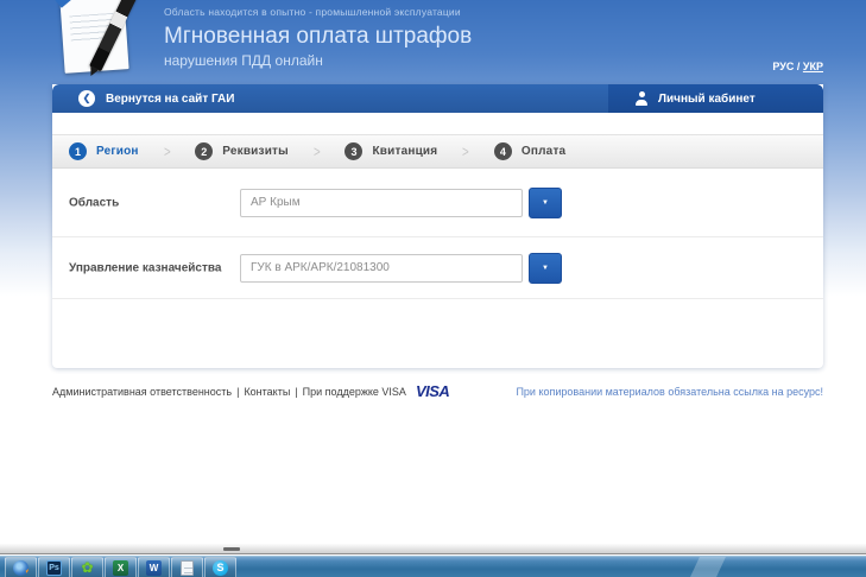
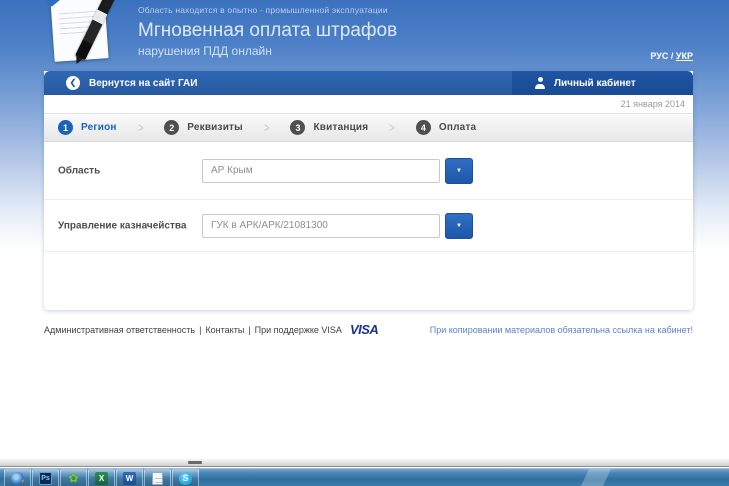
  Область находится в опытно - промышленной эксплуатации
  Мгновенная оплата штрафов
  нарушения ПДД онлайн
  РУС / УКР
  ❮
  Вернутся на сайт ГАИ
  Личный кабинет
+ 21 января 2014
  1
  Регион
  >
  2
  Реквизиты
  >
  3
  Квитанция
  >
  4
  Оплата
  Область
  АР Крым
  Управление казначейства
  ГУК в АРК/АРК/21081300
  Административная ответственность
  |
  Контакты
  |
  При поддержке VISA
  VISA
- При копировании материалов обязательна ссылка на ресурс!
+ При копировании материалов обязательна ссылка на кабинет!
  ✿
  X
  W
  S
